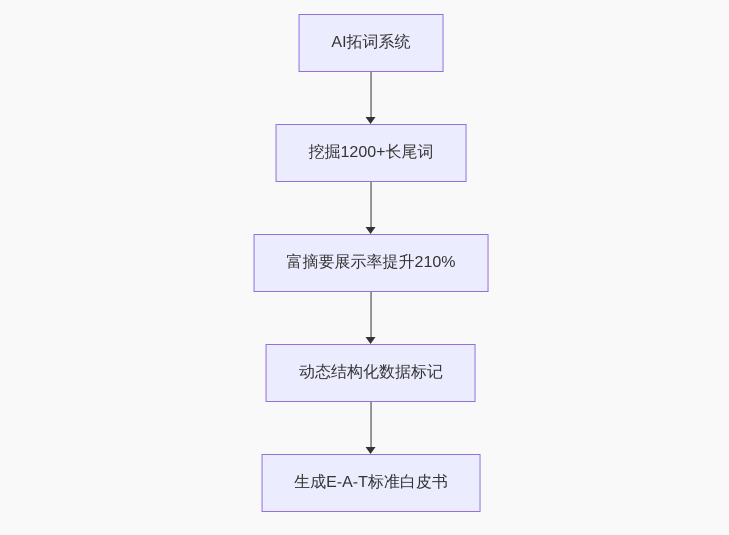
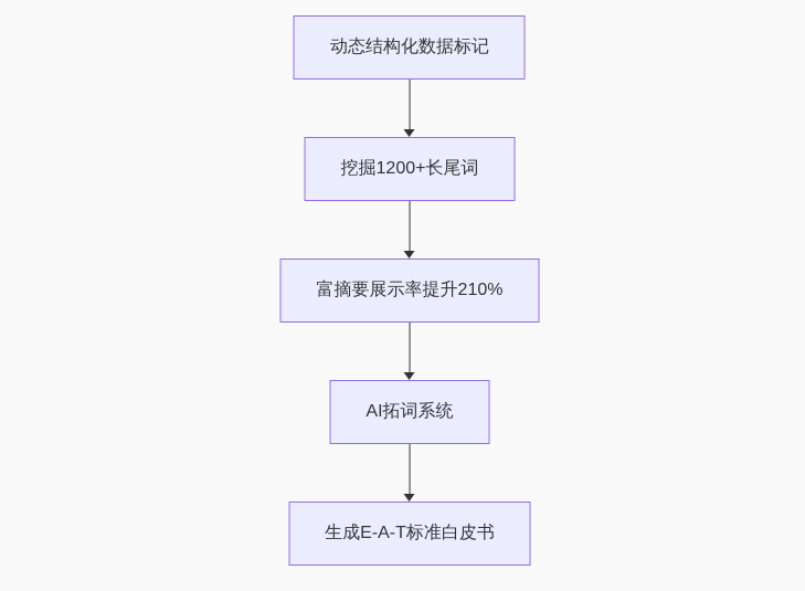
- AI拓词系统
+ 动态结构化数据标记
  挖掘1200+长尾词
  富摘要展示率提升210%
- 动态结构化数据标记
+ AI拓词系统
  生成E-A-T标准白皮书
